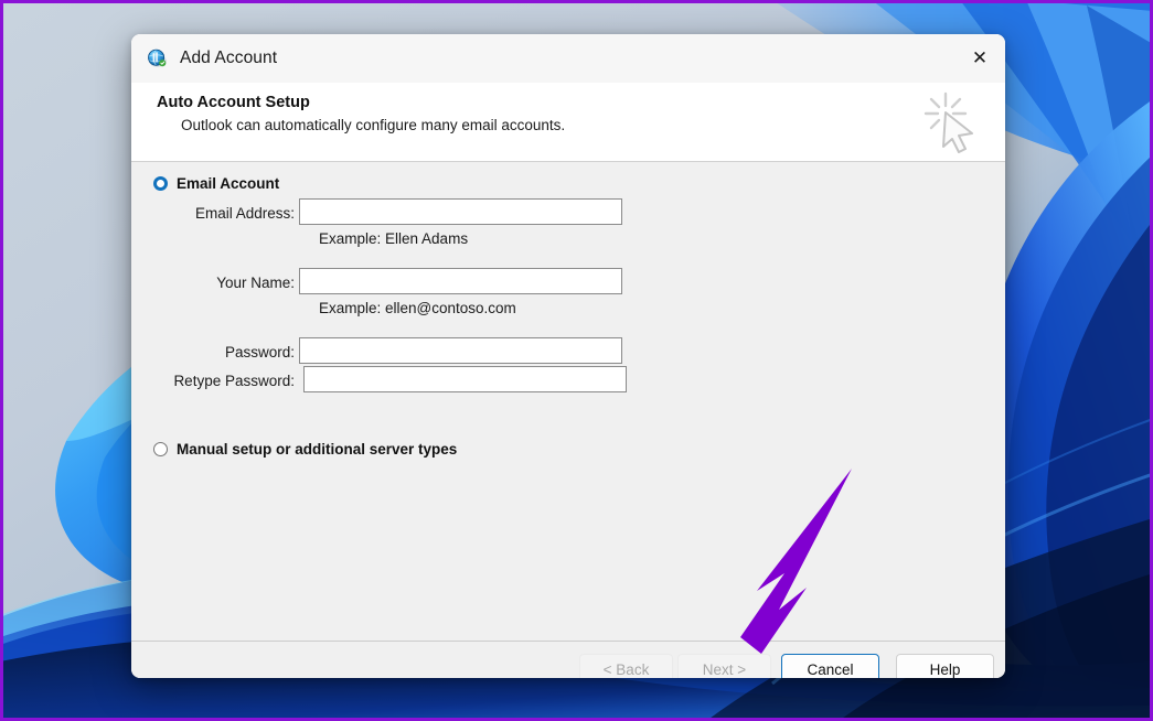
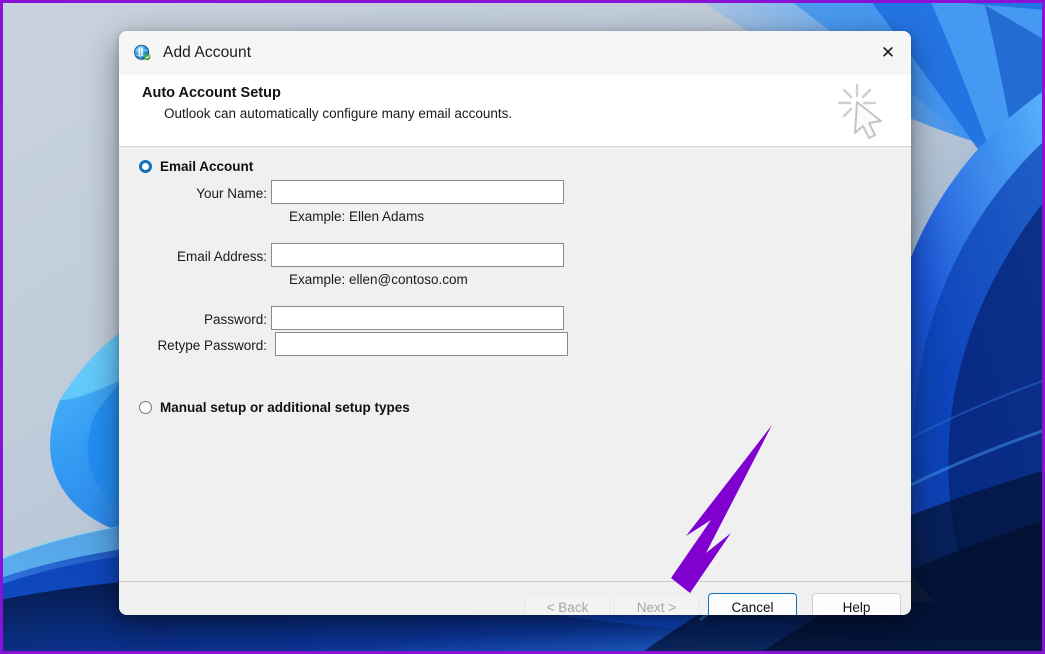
  Add Account
  ✕
  Auto Account Setup
  Outlook can automatically configure many email accounts.
  Email Account
- Email Address:
+ Your Name:
  Example: Ellen Adams
- Your Name:
+ Email Address:
  Example: ellen@contoso.com
  Password:
  Retype Password:
- Manual setup or additional server types
+ Manual setup or additional setup types
  < Back
  Next >
  Cancel
  Help
